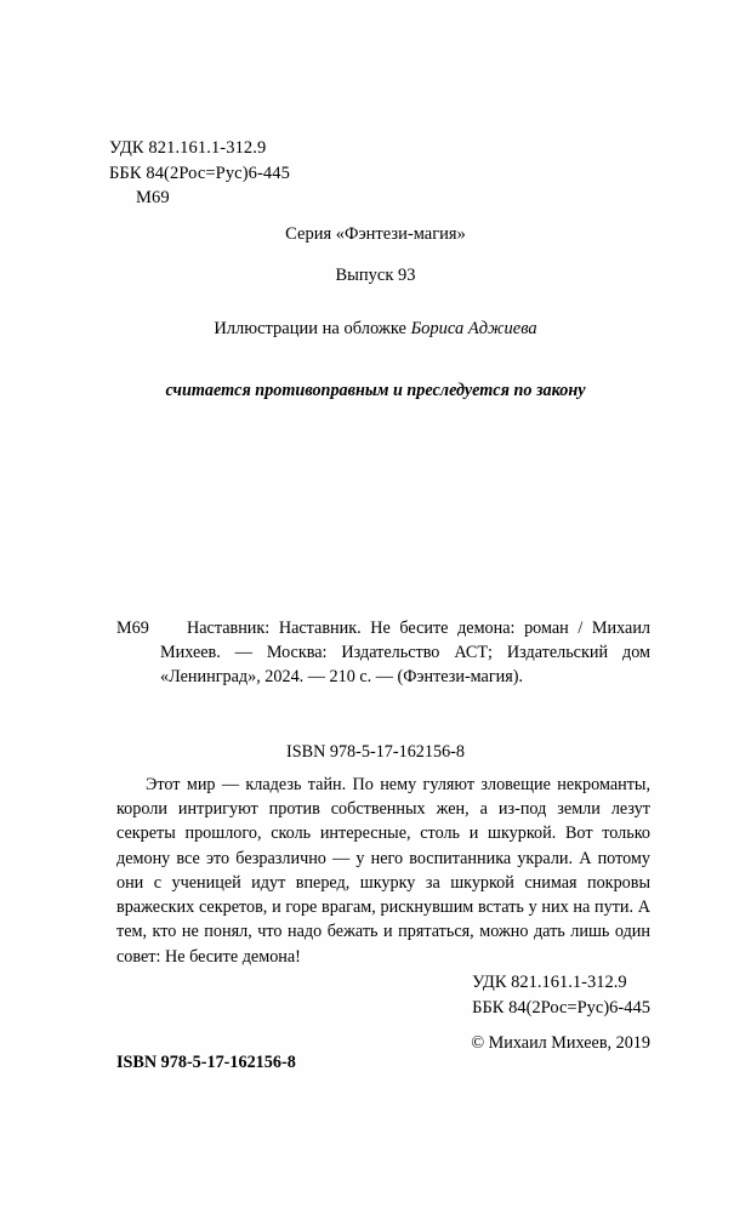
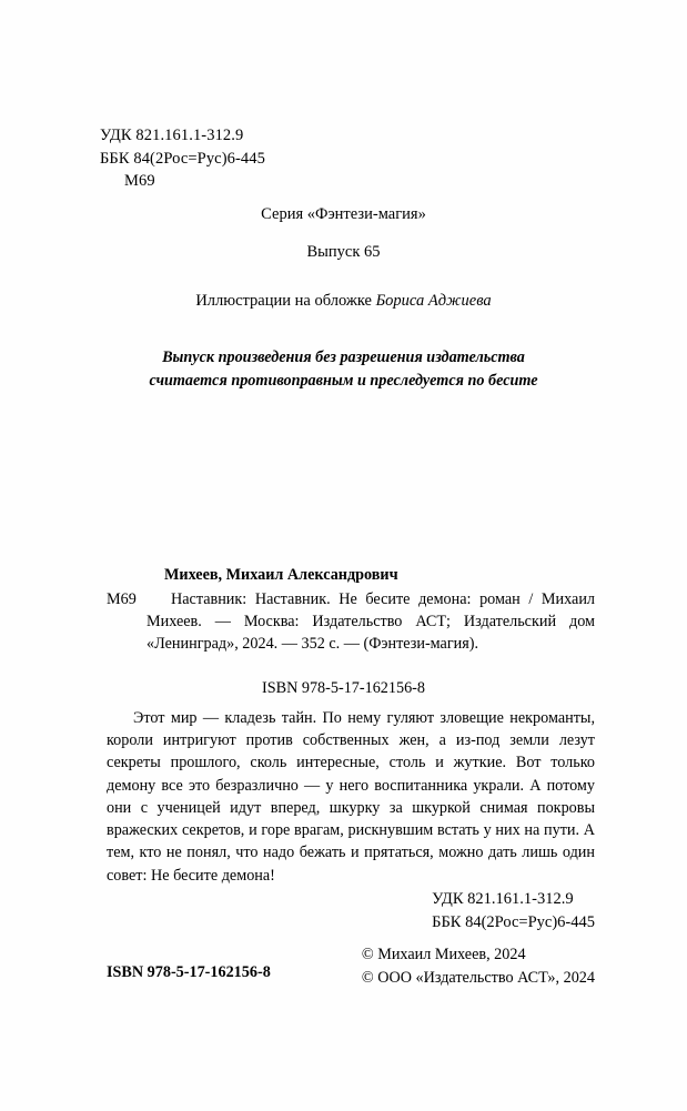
  УДК 821.161.1-312.9
  ББК 84(2Рос=Рус)6-445
  М69
  Серия «Фэнтези-магия»
- Выпуск 93
+ Выпуск 65
  Иллюстрации на обложке Бориса Аджиева
+ Выпуск произведения без разрешения издательства
- считается противоправным и преследуется по закону
+ считается противоправным и преследуется по бесите
+ Михеев, Михаил Александрович
  М69
- Наставник: Наставник. Не бесите демона: роман / Михаил Михеев. — Москва: Издательство АСТ; Издательский дом «Ленинград», 2024. — 210 с. — (Фэнтези-магия).
+ Наставник: Наставник. Не бесите демона: роман / Михаил Михеев. — Москва: Издательство АСТ; Издательский дом «Ленинград», 2024. — 352 с. — (Фэнтези-магия).
  ISBN 978-5-17-162156-8
- Этот мир — кладезь тайн. По нему гуляют зловещие некроманты, короли интригуют против собственных жен, а из-под земли лезут секреты прошлого, сколь интересные, столь и шкуркой. Вот только демону все это безразлично — у него воспитанника украли. А потому они с ученицей идут вперед, шкурку за шкуркой снимая покровы вражеских секретов, и горе врагам, рискнувшим встать у них на пути. А тем, кто не понял, что надо бежать и прятаться, можно дать лишь один совет: Не бесите демона!
+ Этот мир — кладезь тайн. По нему гуляют зловещие некроманты, короли интригуют против собственных жен, а из-под земли лезут секреты прошлого, сколь интересные, столь и жуткие. Вот только демону все это безразлично — у него воспитанника украли. А потому они с ученицей идут вперед, шкурку за шкуркой снимая покровы вражеских секретов, и горе врагам, рискнувшим встать у них на пути. А тем, кто не понял, что надо бежать и прятаться, можно дать лишь один совет: Не бесите демона!
  УДК 821.161.1-312.9
  ББК 84(2Рос=Рус)6-445
- © Михаил Михеев, 2019
+ © Михаил Михеев, 2024
+ © ООО «Издательство АСТ», 2024
  ISBN 978-5-17-162156-8
